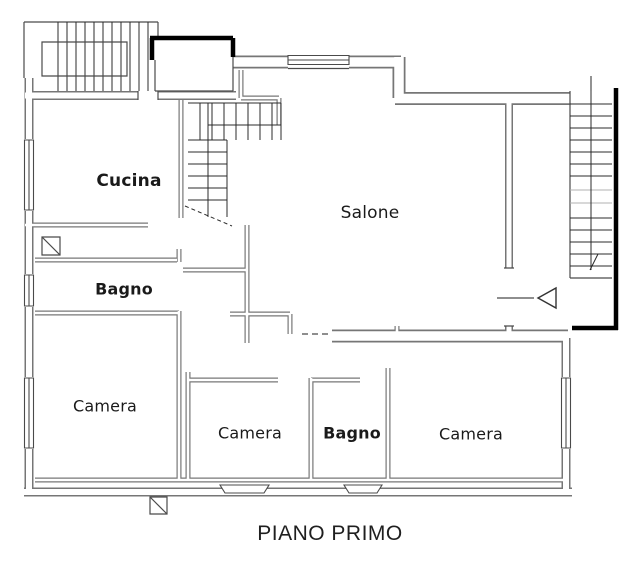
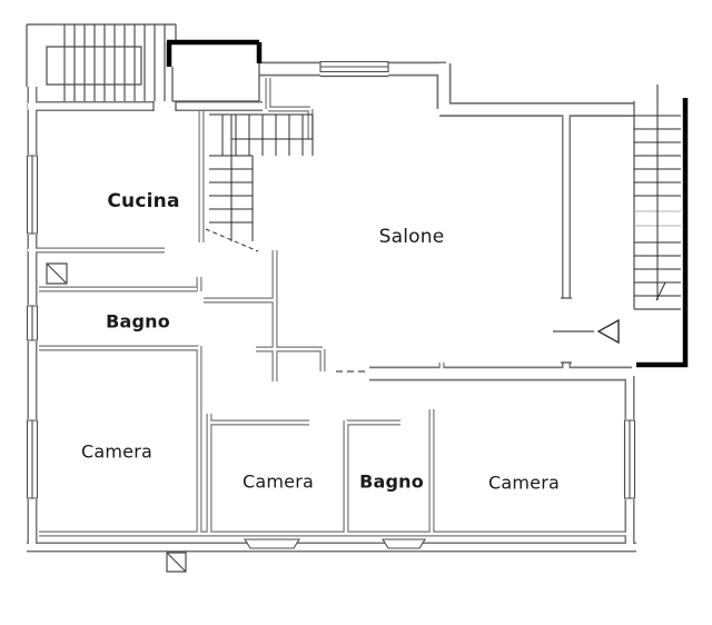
  Cucina
  Salone
  Bagno
  Camera
  Camera
  Bagno
  Camera
- PIANO PRIMO
